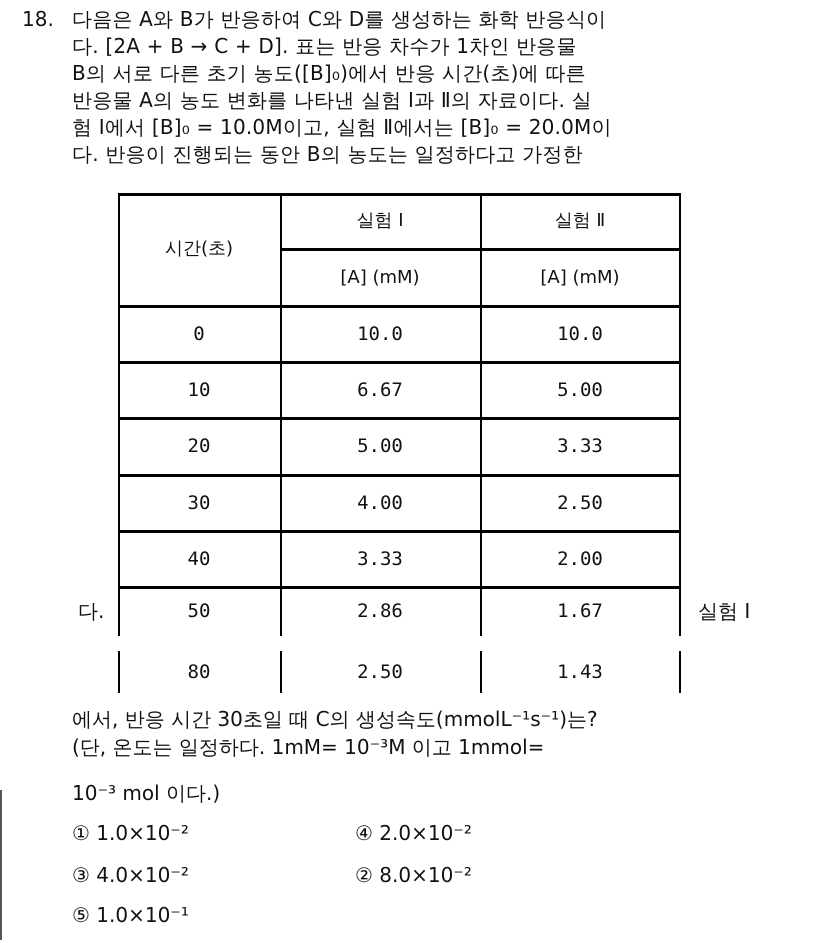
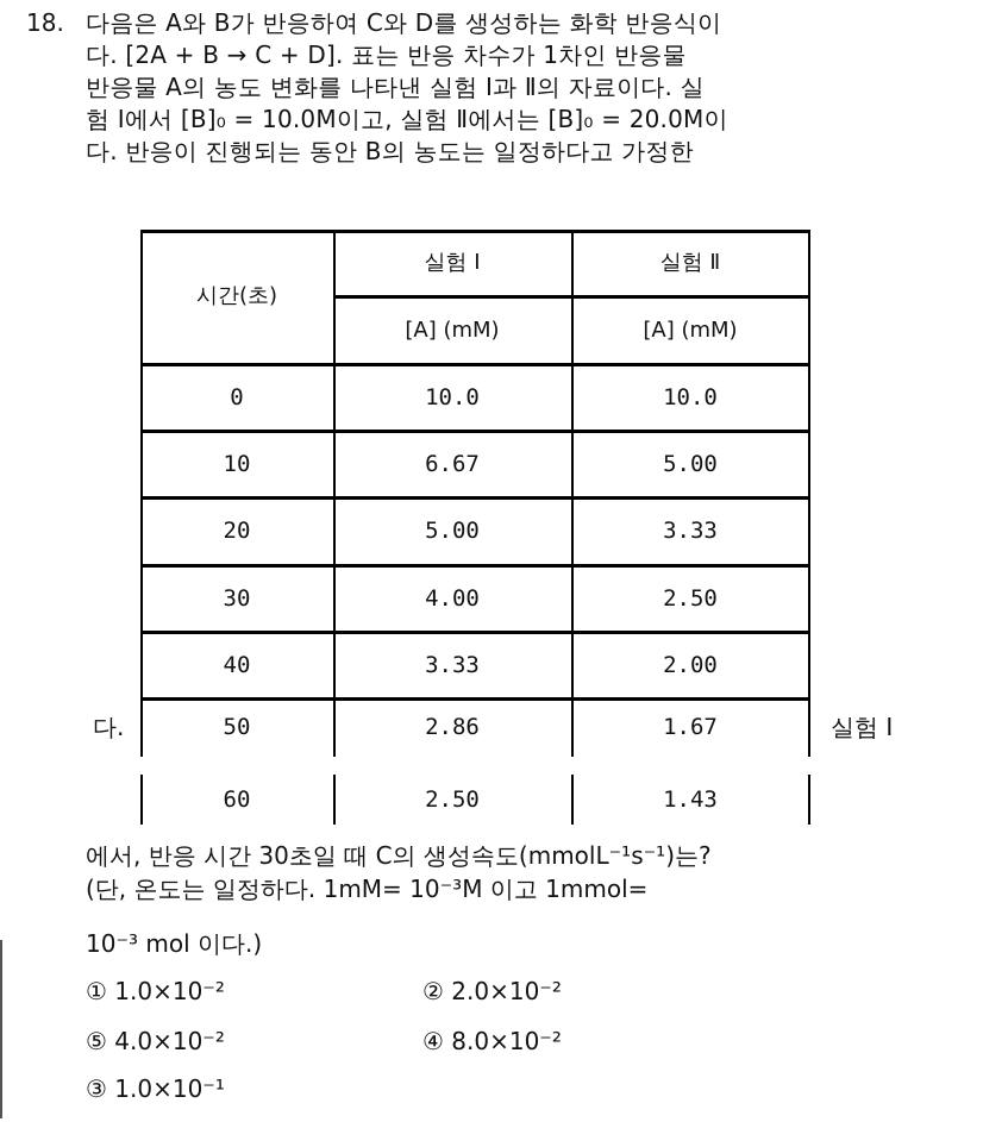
  18.
  다음은 A와 B가 반응하여 C와 D를 생성하는 화학 반응식이
  다. [2A + B → C + D]. 표는 반응 차수가 1차인 반응물
- B의 서로 다른 초기 농도([B]₀)에서 반응 시간(초)에 따른
  반응물 A의 농도 변화를 나타낸 실험 Ⅰ과 Ⅱ의 자료이다. 실
  험 Ⅰ에서 [B]₀ = 10.0M이고, 실험 Ⅱ에서는 [B]₀ = 20.0M이
  다. 반응이 진행되는 동안 B의 농도는 일정하다고 가정한
  시간(초)
  실험 Ⅰ
  실험 Ⅱ
  [A] (mM)
  [A] (mM)
  0
  10.0
  10.0
  10
  6.67
  5.00
  20
  5.00
  3.33
  30
  4.00
  2.50
  40
  3.33
  2.00
  50
  2.86
  1.67
- 80
+ 60
  2.50
  1.43
  다.
  실험 Ⅰ
  에서, 반응 시간 30초일 때 C의 생성속도(mmolL⁻¹s⁻¹)는?
  (단, 온도는 일정하다. 1mM= 10⁻³M 이고 1mmol=
  10⁻³ mol 이다.)
  ① 1.0×10⁻²
- ④ 2.0×10⁻²
+ ② 2.0×10⁻²
- ③ 4.0×10⁻²
+ ⑤ 4.0×10⁻²
- ② 8.0×10⁻²
+ ④ 8.0×10⁻²
- ⑤ 1.0×10⁻¹
+ ③ 1.0×10⁻¹
